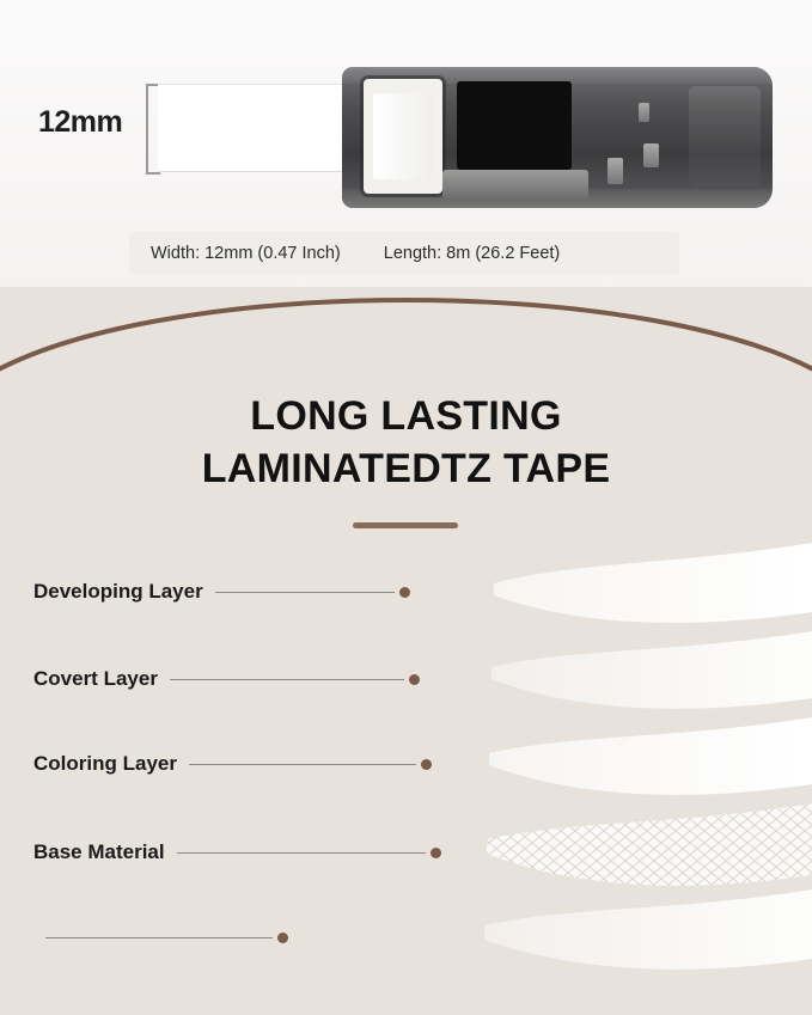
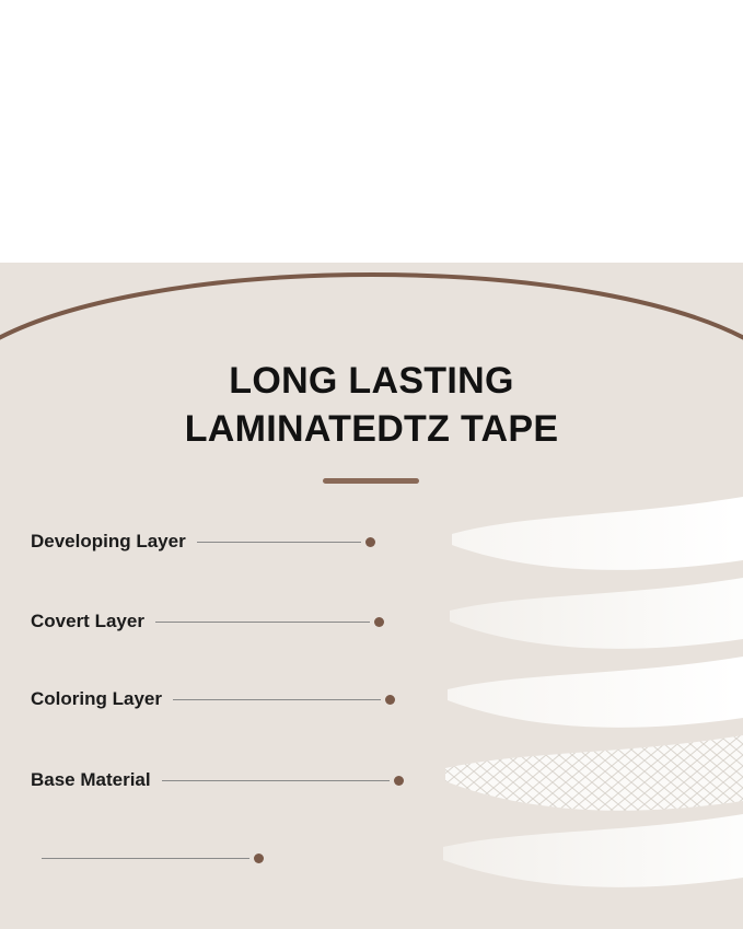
- 12mm
- Width: 12mm (0.47 Inch)
- Length: 8m (26.2 Feet)
  LONG LASTING
  LAMINATEDTZ TAPE
  Developing Layer
  Covert Layer
  Coloring Layer
  Base Material
